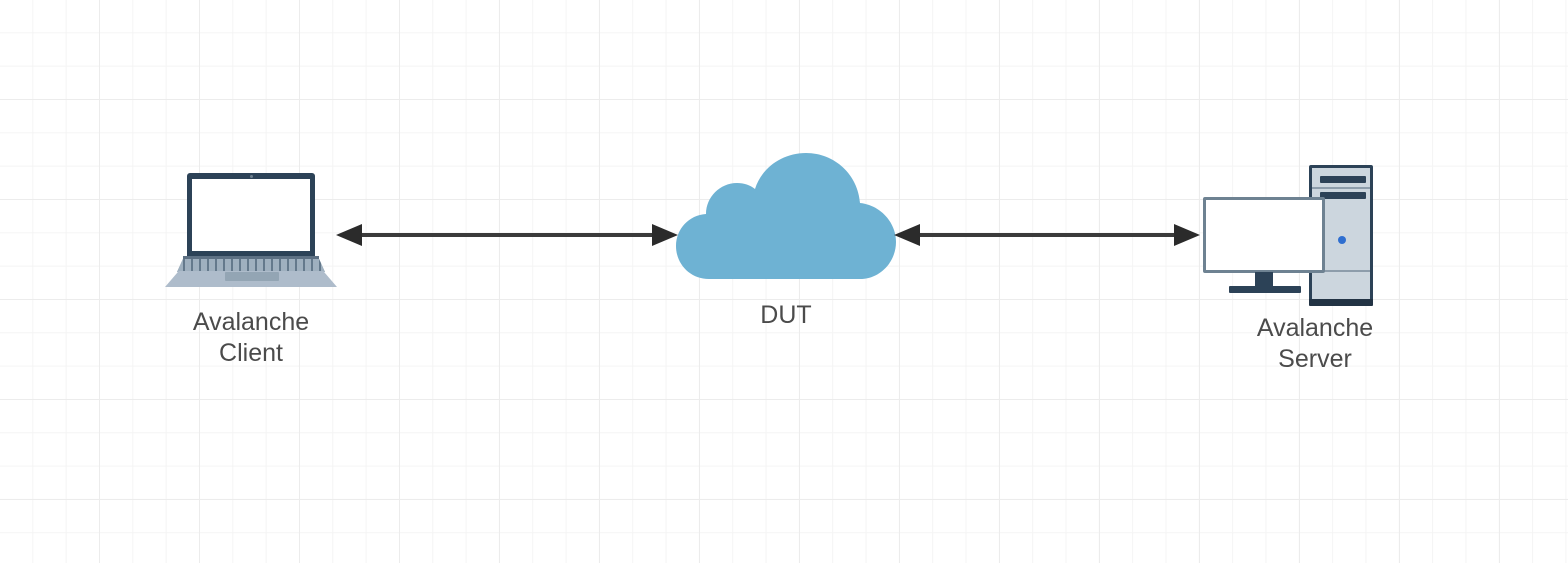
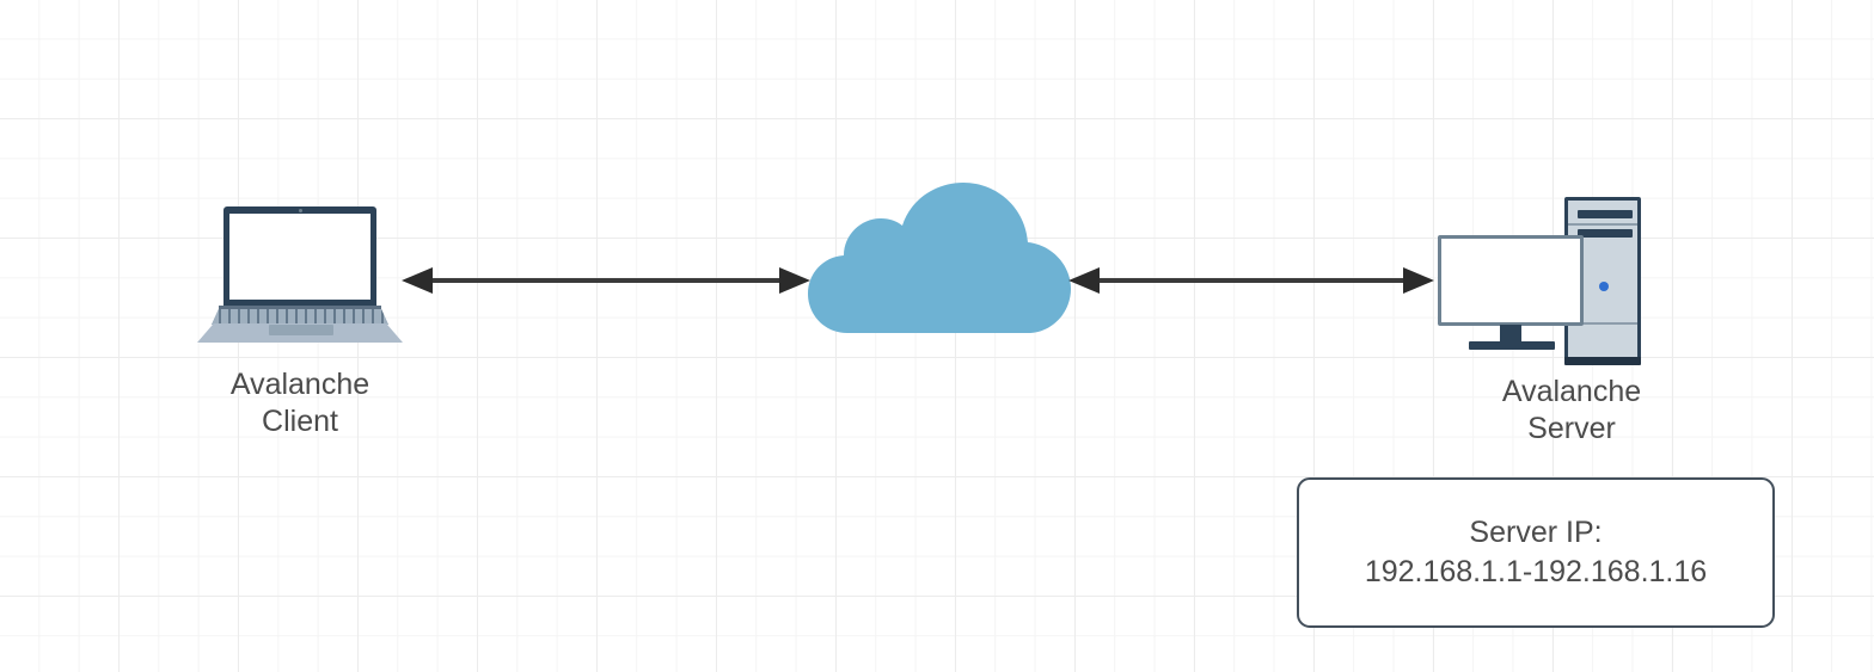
  Avalanche
  Client
- DUT
  Avalanche
  Server
+ Server IP:
+ 192.168.1.1-192.168.1.16
